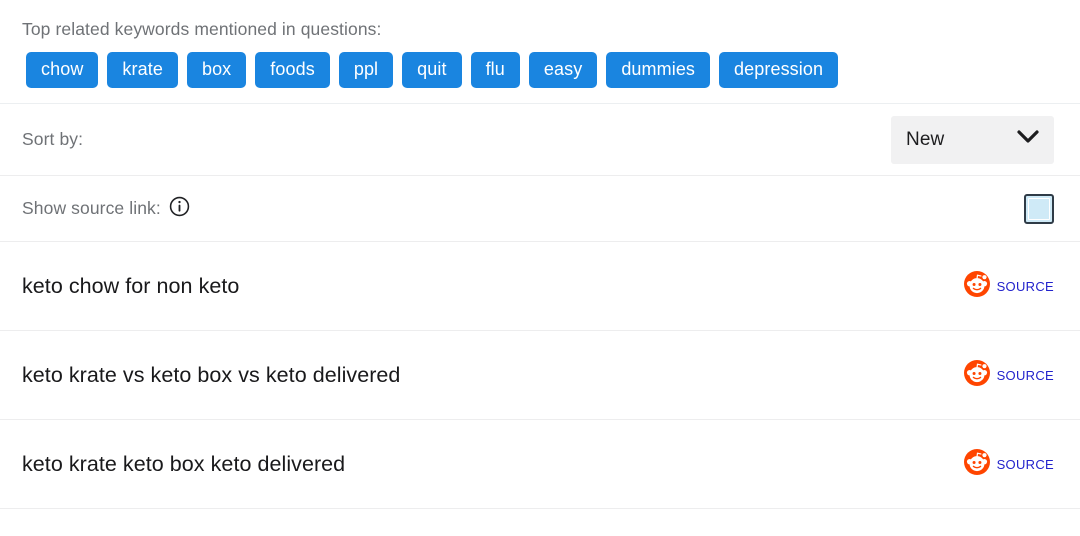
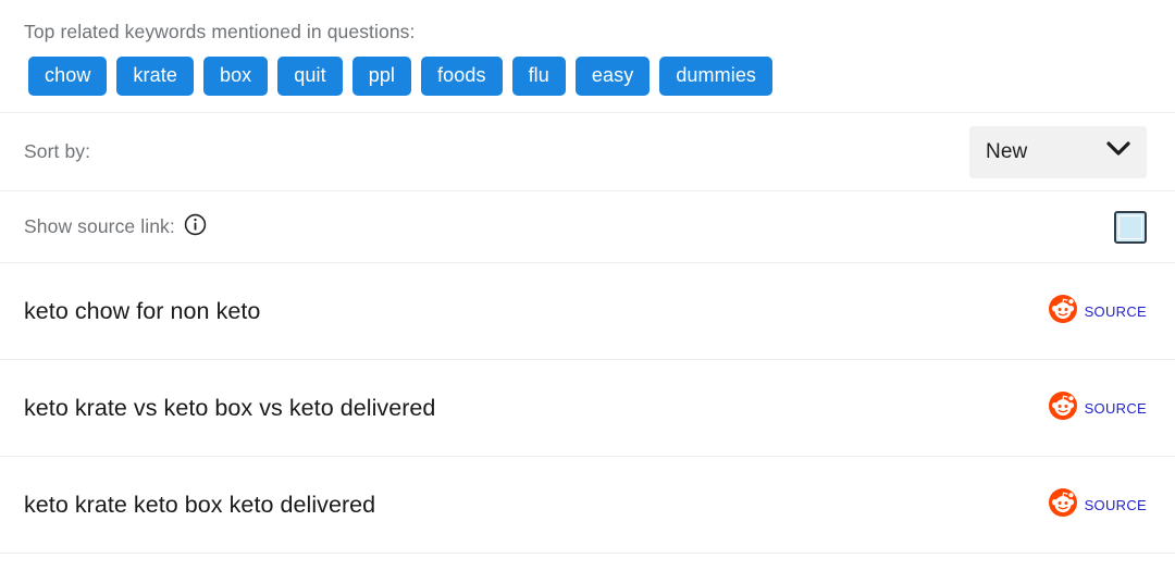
  Top related keywords mentioned in questions:
  chow
  krate
  box
- foods
+ quit
  ppl
- quit
+ foods
  flu
  easy
  dummies
- depression
  Sort by:
  New
  Show source link:
  keto chow for non keto
  source
  keto krate vs keto box vs keto delivered
  source
  keto krate keto box keto delivered
  source
